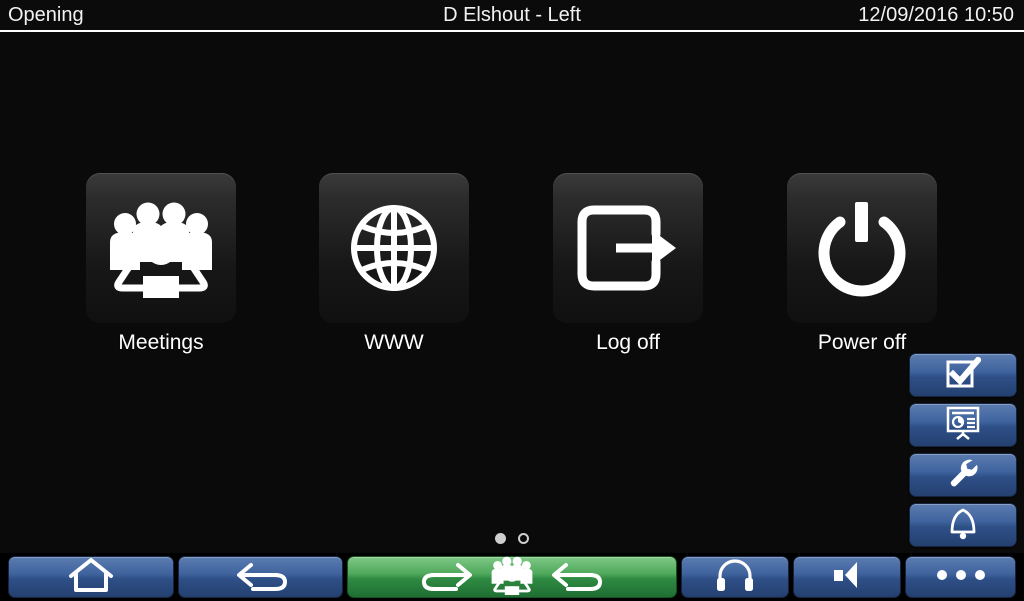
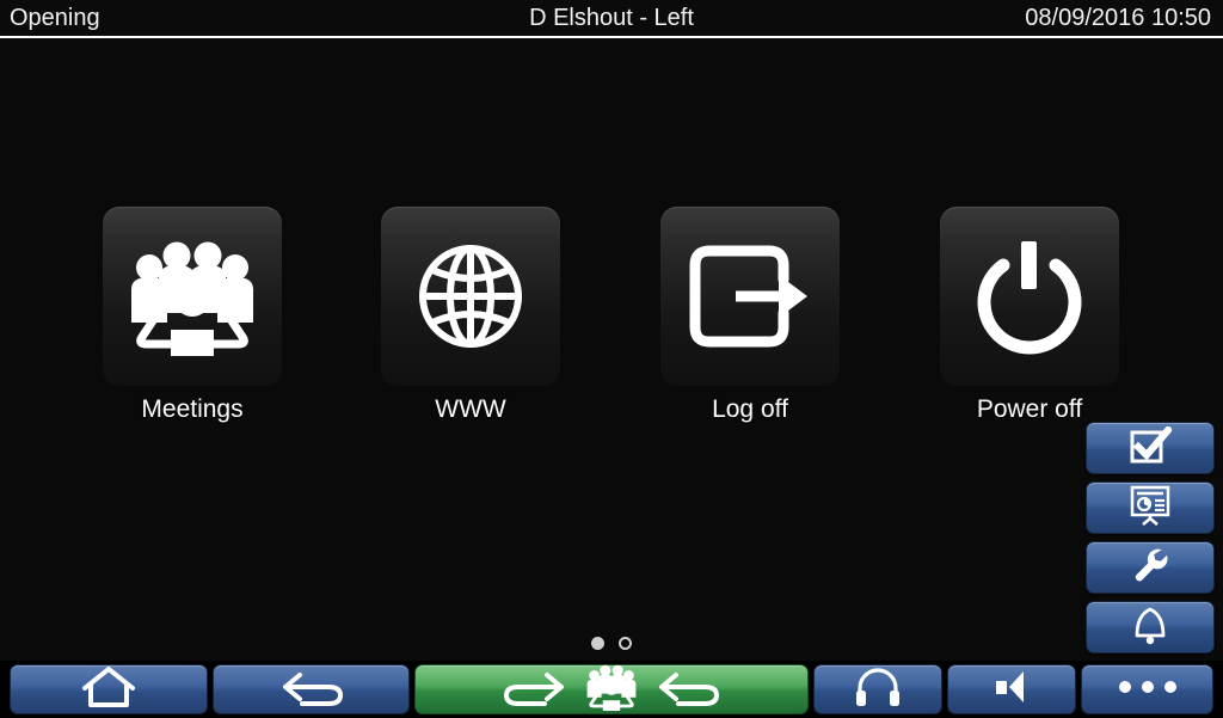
  Opening
  D Elshout - Left
- 12/09/2016 10:50
+ 08/09/2016 10:50
  Meetings
  WWW
  Log off
  Power off
